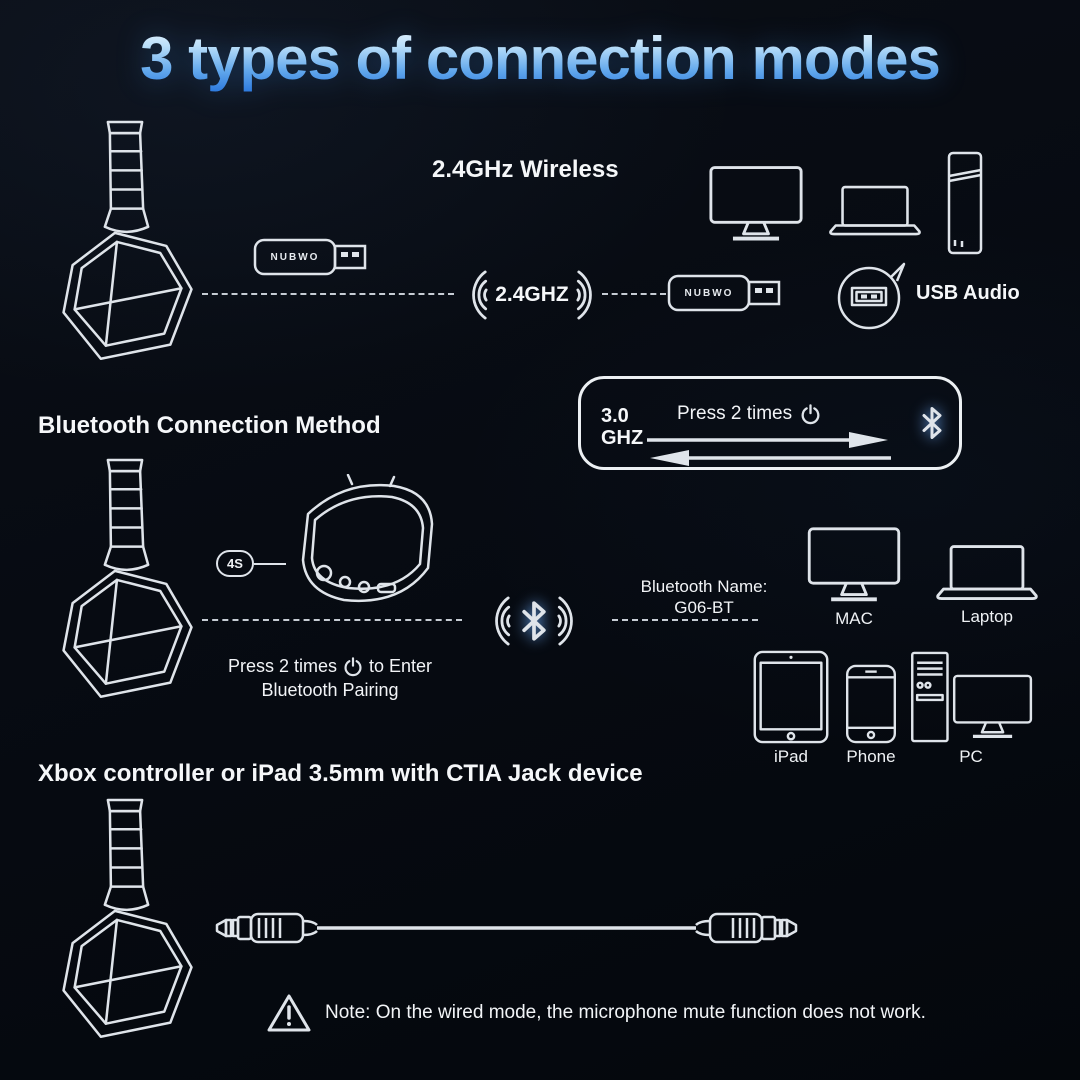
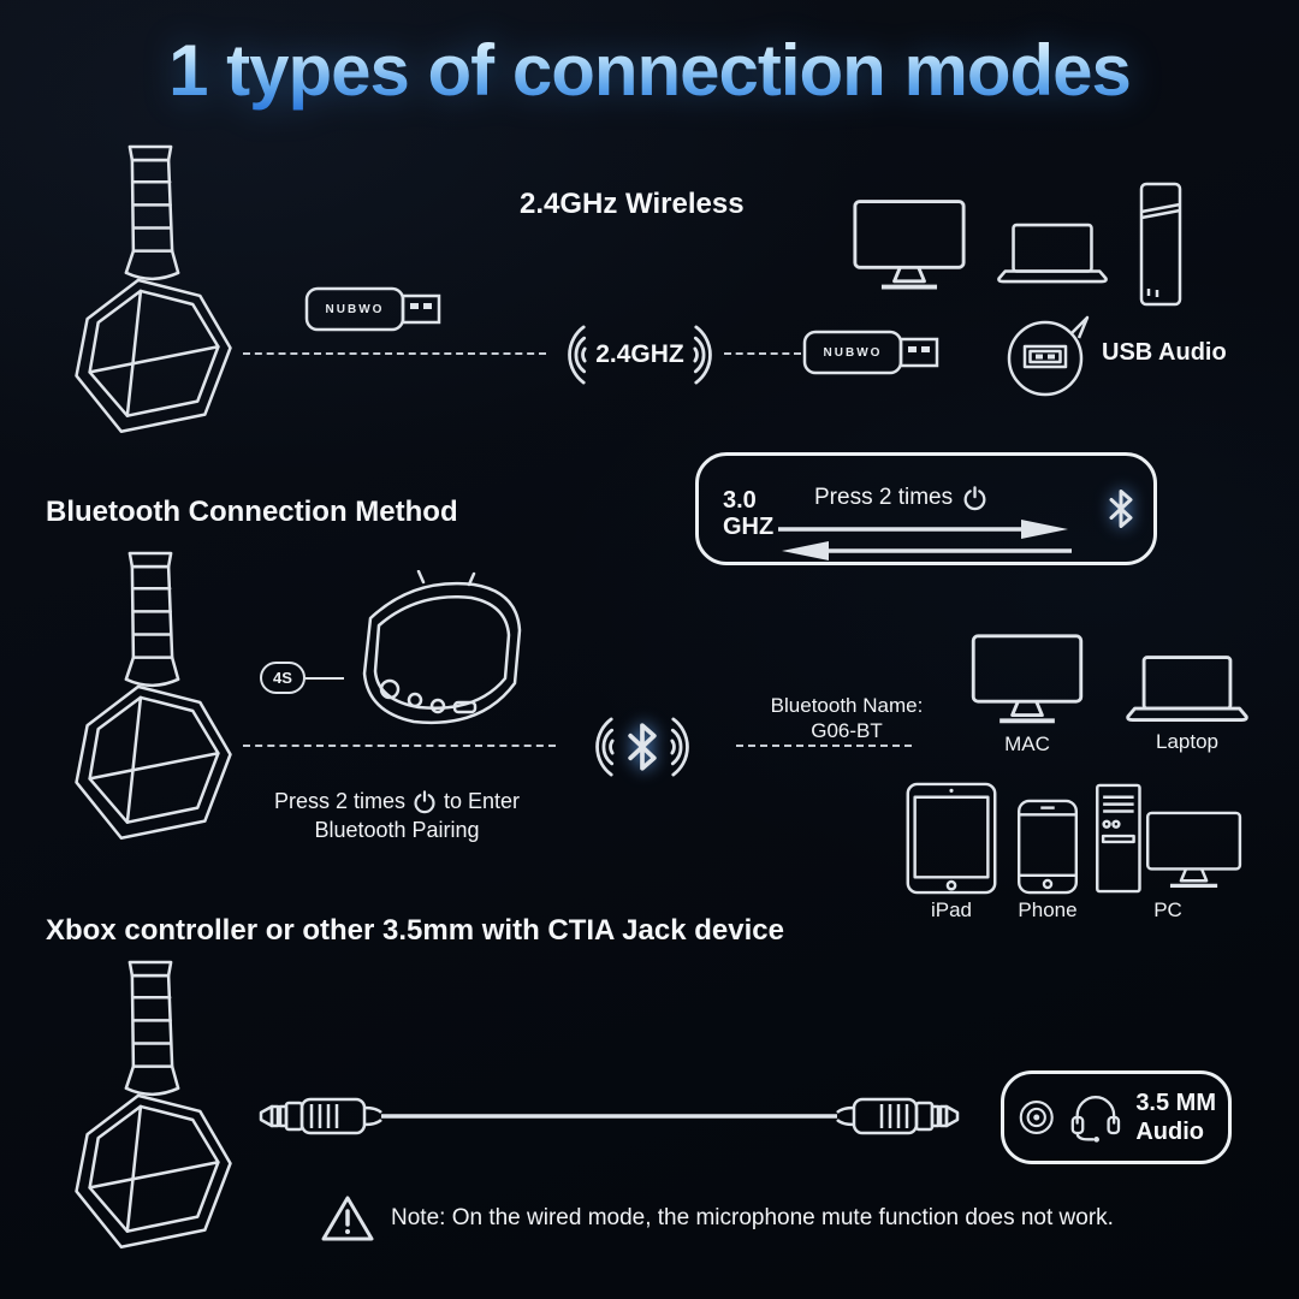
- 3 types of connection modes
+ 1 types of connection modes
  2.4GHz Wireless
  NUBWO
  2.4GHZ
  NUBWO
  USB Audio
  3.0
  GHZ
  Press 2 times
  Bluetooth Connection Method
  4S
  Press 2 times
  to Enter
  Bluetooth Pairing
  Bluetooth Name:
  G06-BT
  MAC
  Laptop
  iPad
  Phone
  PC
- Xbox controller or iPad 3.5mm with CTIA Jack device
+ Xbox controller or other 3.5mm with CTIA Jack device
+ 3.5 MM
+ Audio
  Note: On the wired mode, the microphone mute function does not work.
